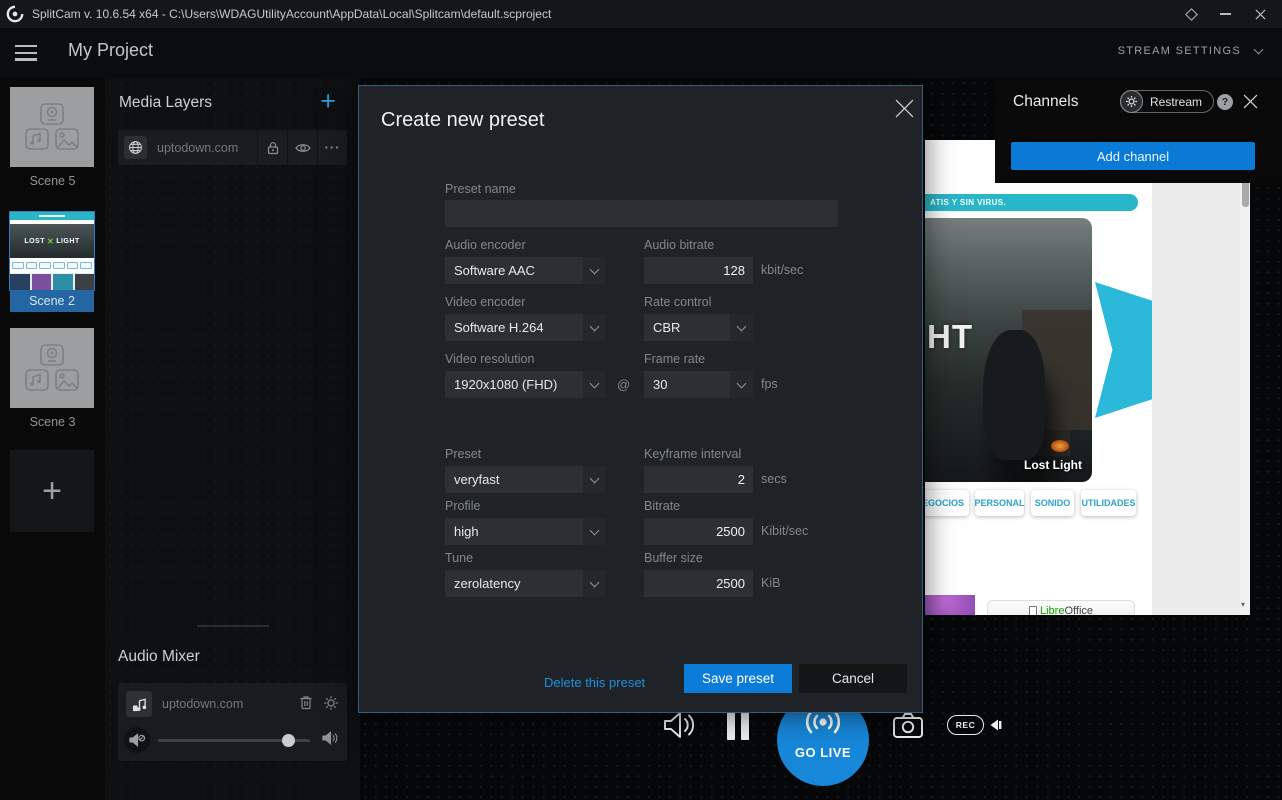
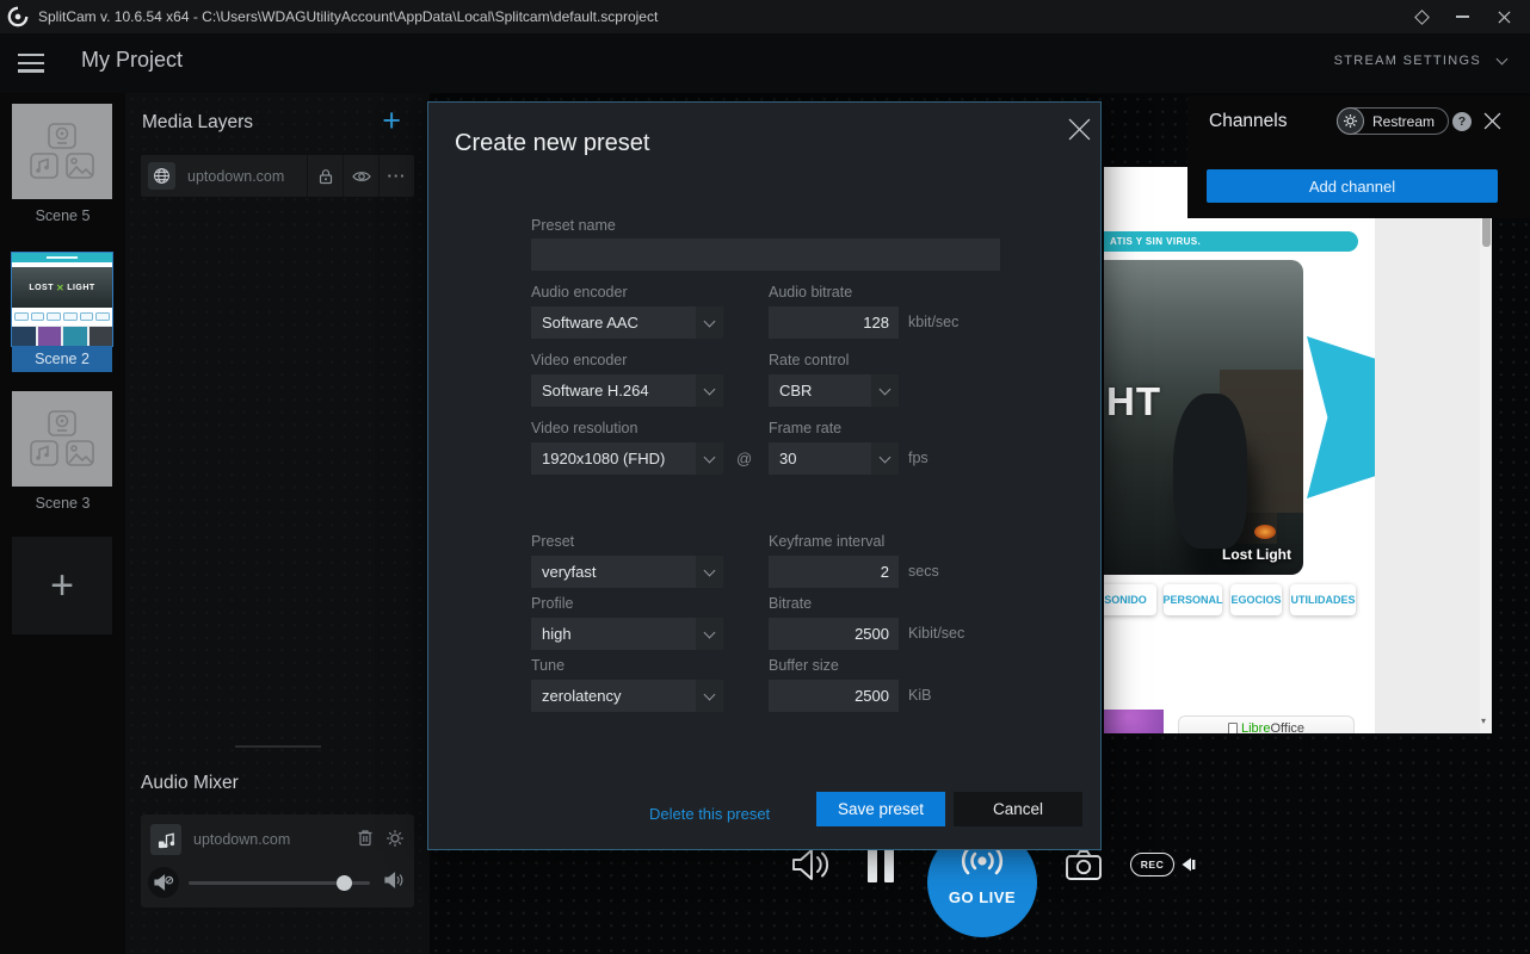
  SplitCam v. 10.6.54 x64 - C:\Users\WDAGUtilityAccount\AppData\Local\Splitcam\default.scproject
  My Project
  STREAM SETTINGS
  Scene 5
  ✕
  Scene 2
  Scene 3
  +
  Media Layers
  +
  uptodown.com
  ···
  Audio Mixer
  uptodown.com
  ATIS Y SIN VIRUS.
  HT
  Lost Light
- EGOCIOS
+ SONIDO
  PERSONAL
- SONIDO
+ EGOCIOS
  UTILIDADES
  LibreOffice
  ▾
  Channels
  Restream
  ?
  Add channel
  GO LIVE
  REC
  Create new preset
  Preset name
  Audio encoder
  Software AAC
  Audio bitrate
  128
  kbit/sec
  Video encoder
  Software H.264
  Rate control
  CBR
  Video resolution
  1920x1080 (FHD)
  @
  Frame rate
  30
  fps
  Preset
  veryfast
  Keyframe interval
  2
  secs
  Profile
  high
  Bitrate
  2500
  Kibit/sec
  Tune
  zerolatency
  Buffer size
  2500
  KiB
  Delete this preset
  Save preset
  Cancel
